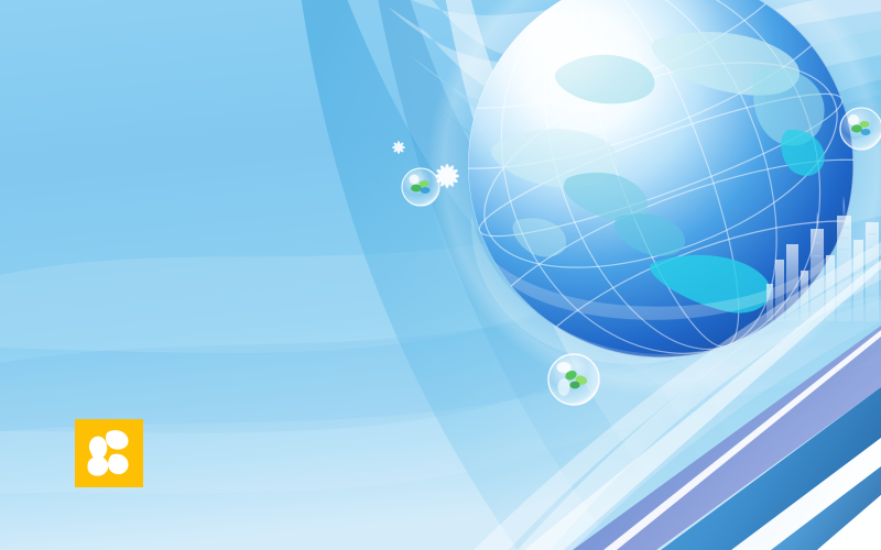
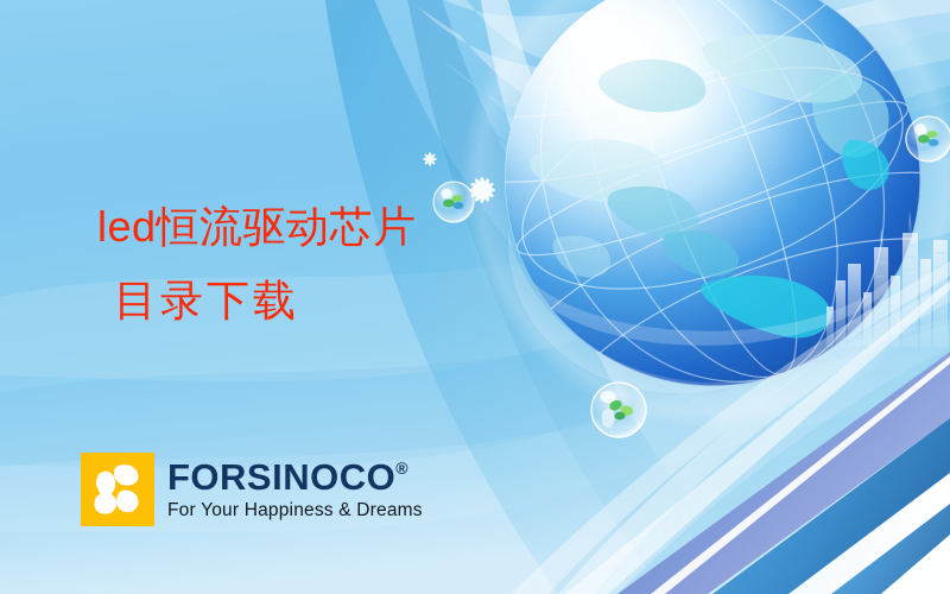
+ led恒流驱动芯片
+ 目录下载
+ FORSINOCO
+ ®
+ For Your Happiness & Dreams
